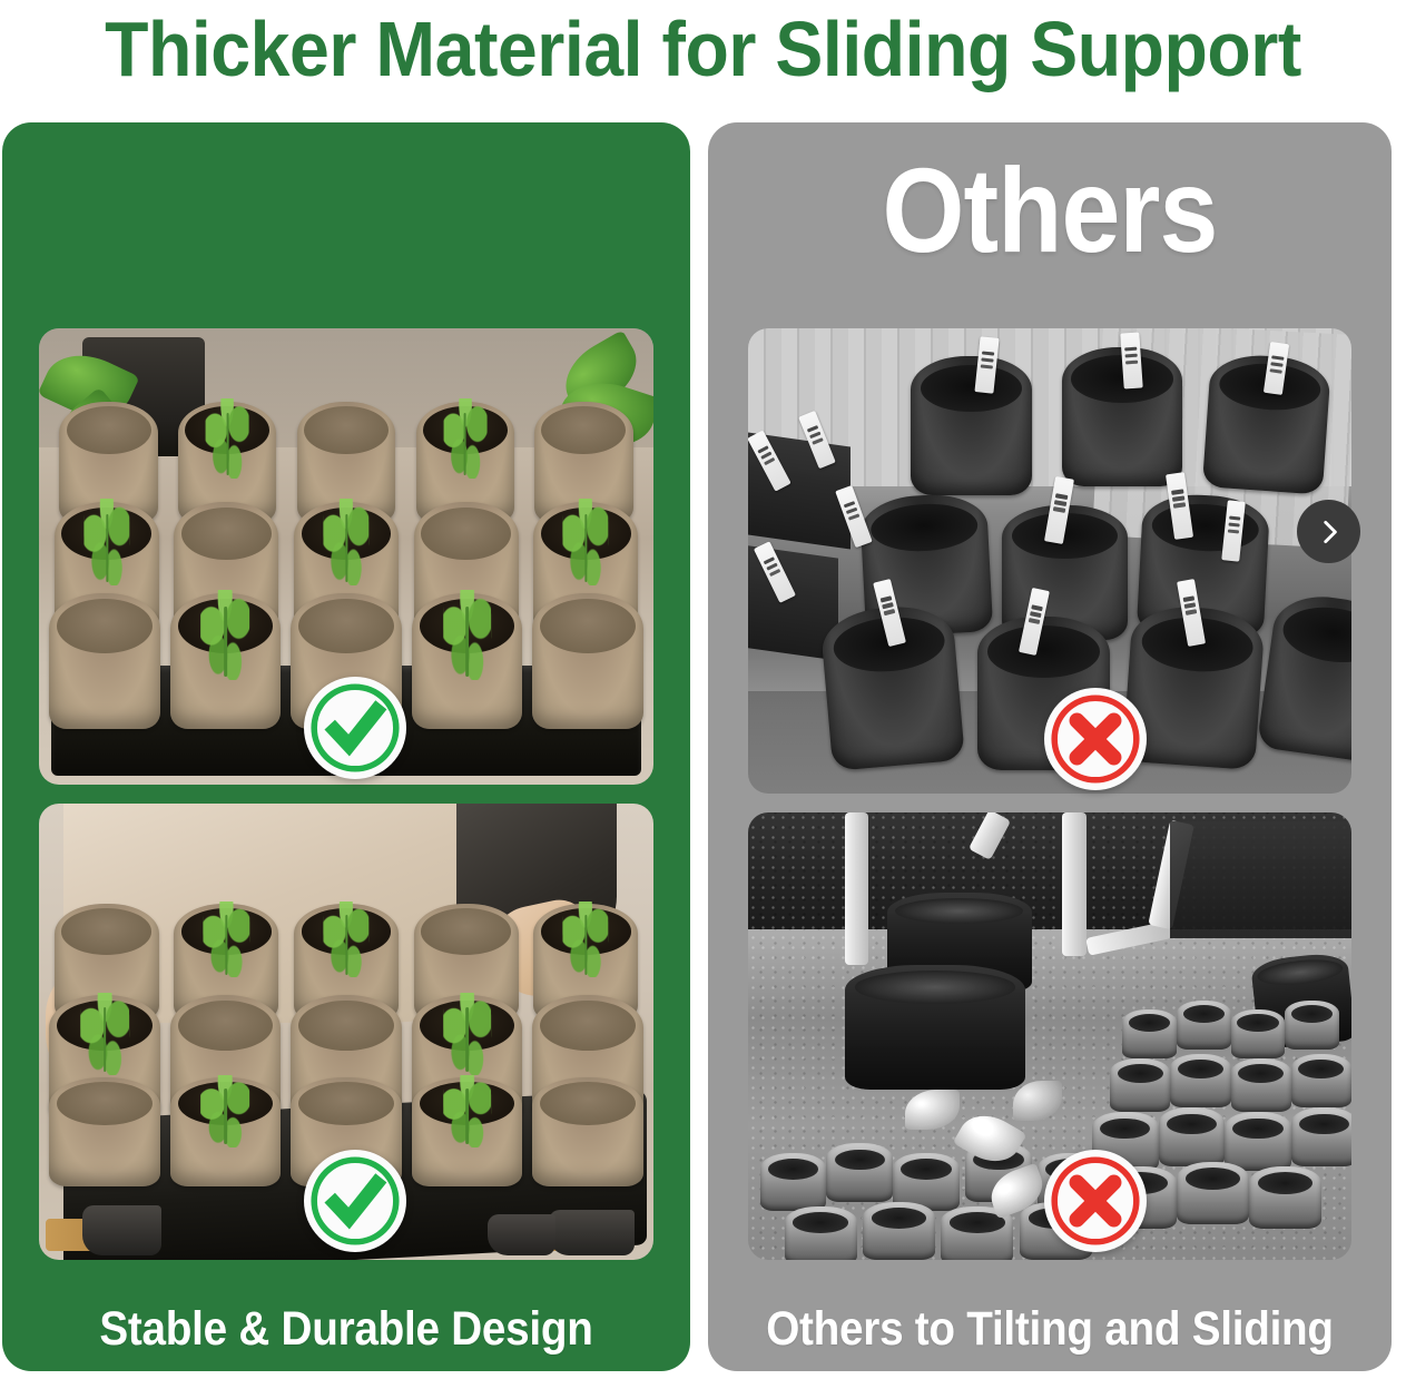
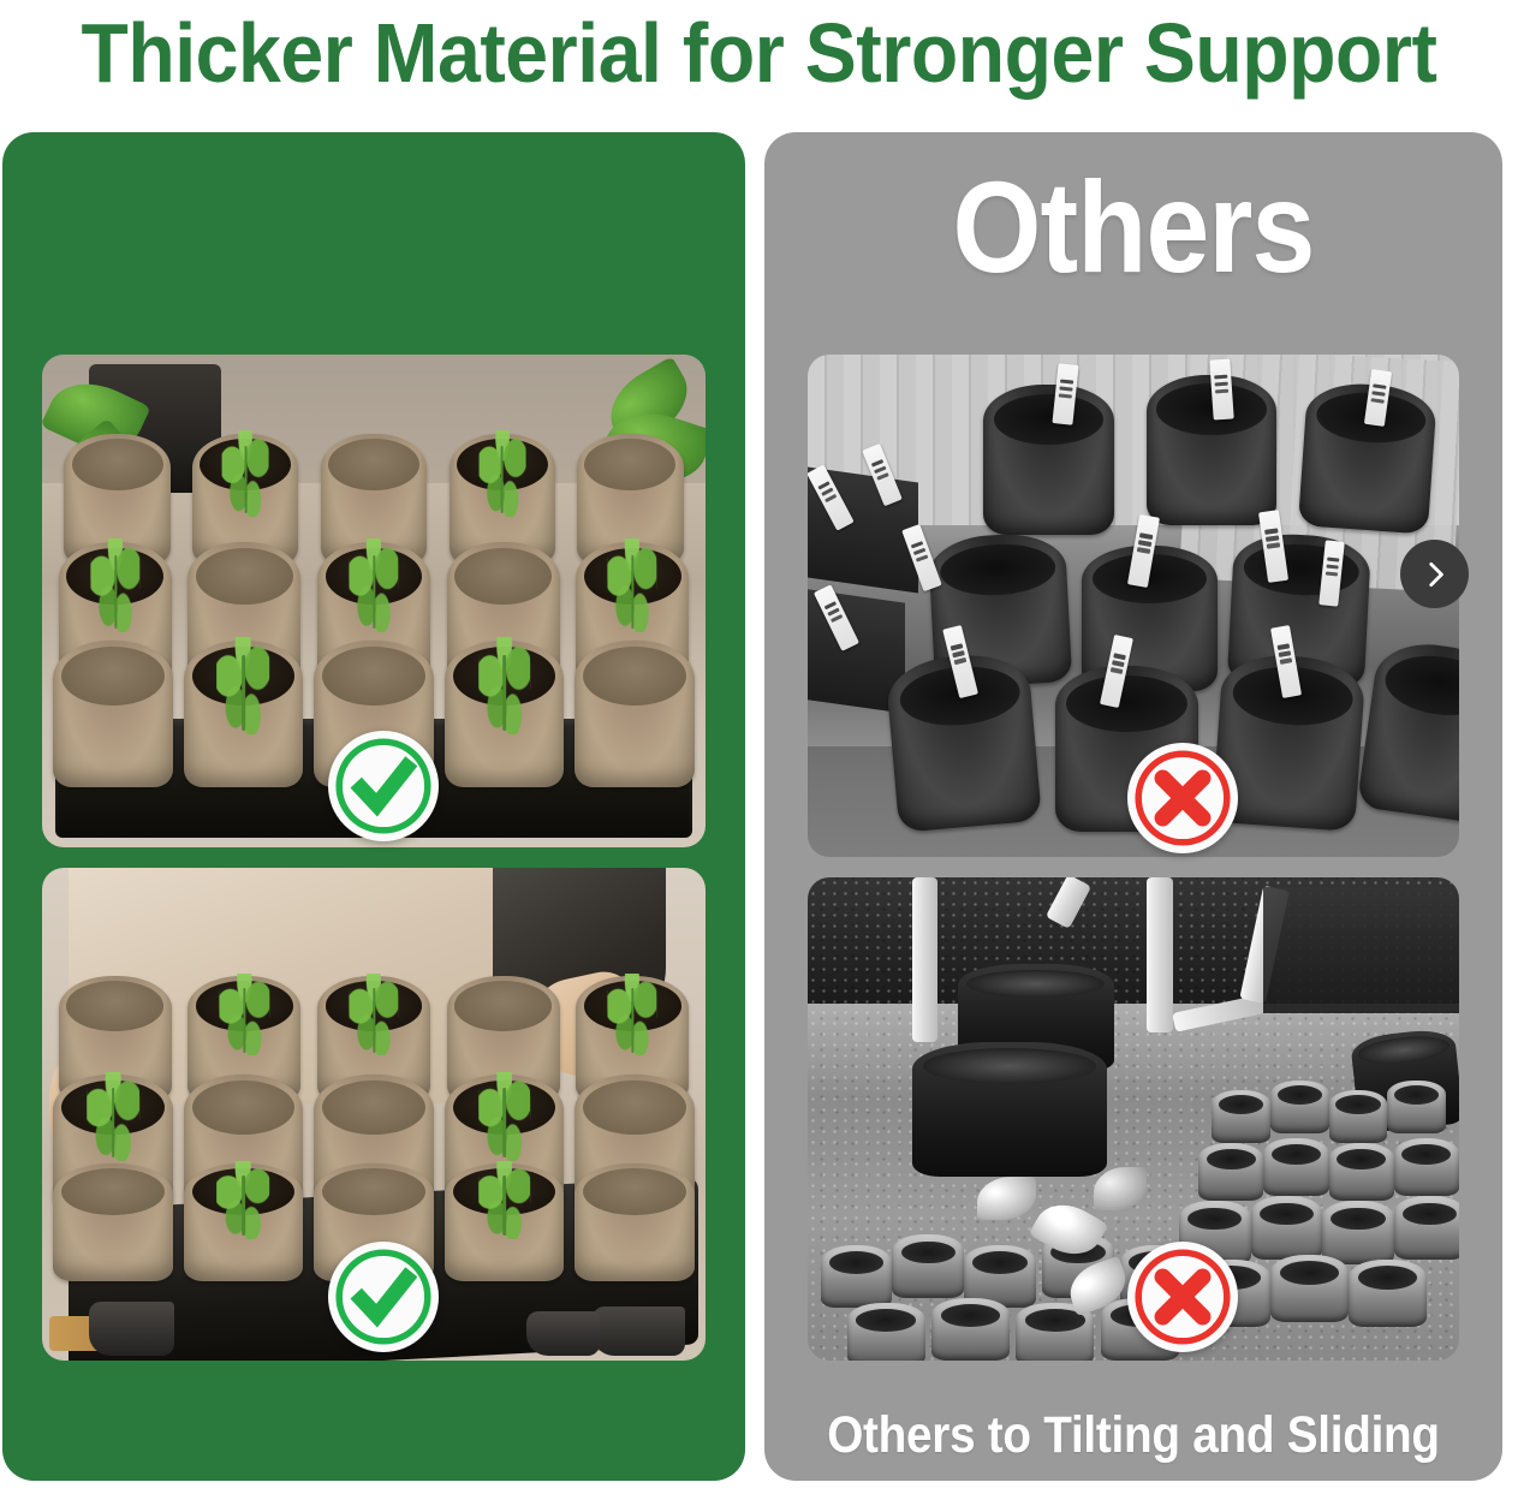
- Thicker Material for Sliding Support
+ Thicker Material for Stronger Support
- Stable & Durable Design
  Others
  Others to Tilting and Sliding
